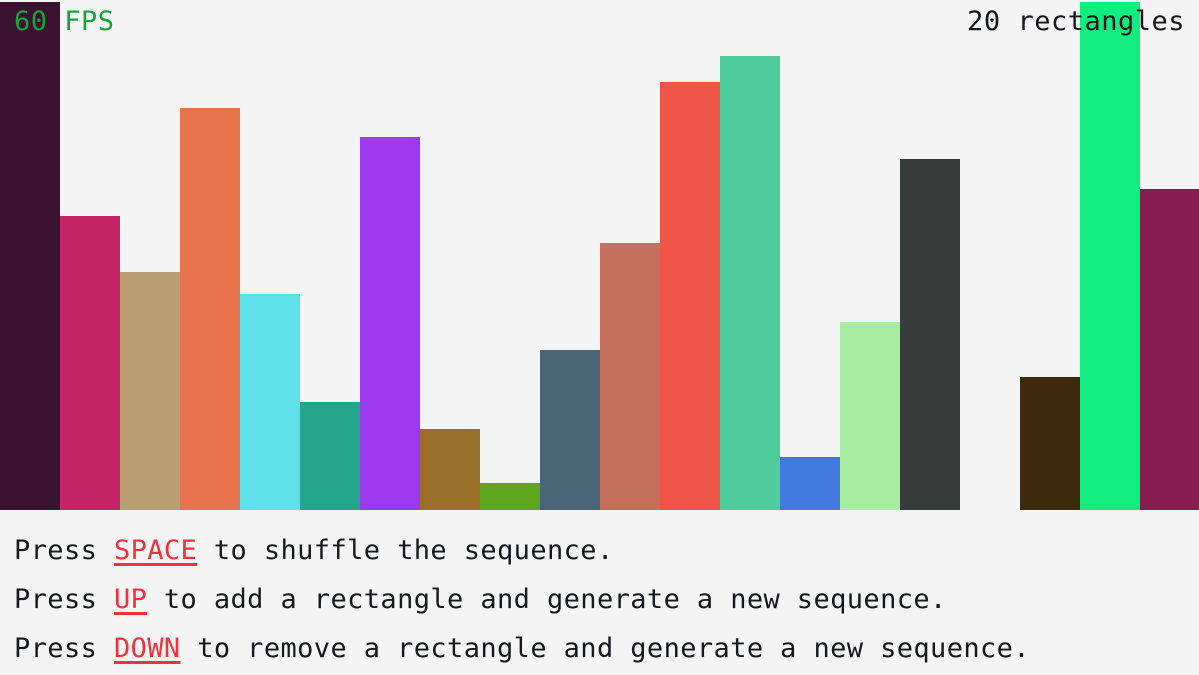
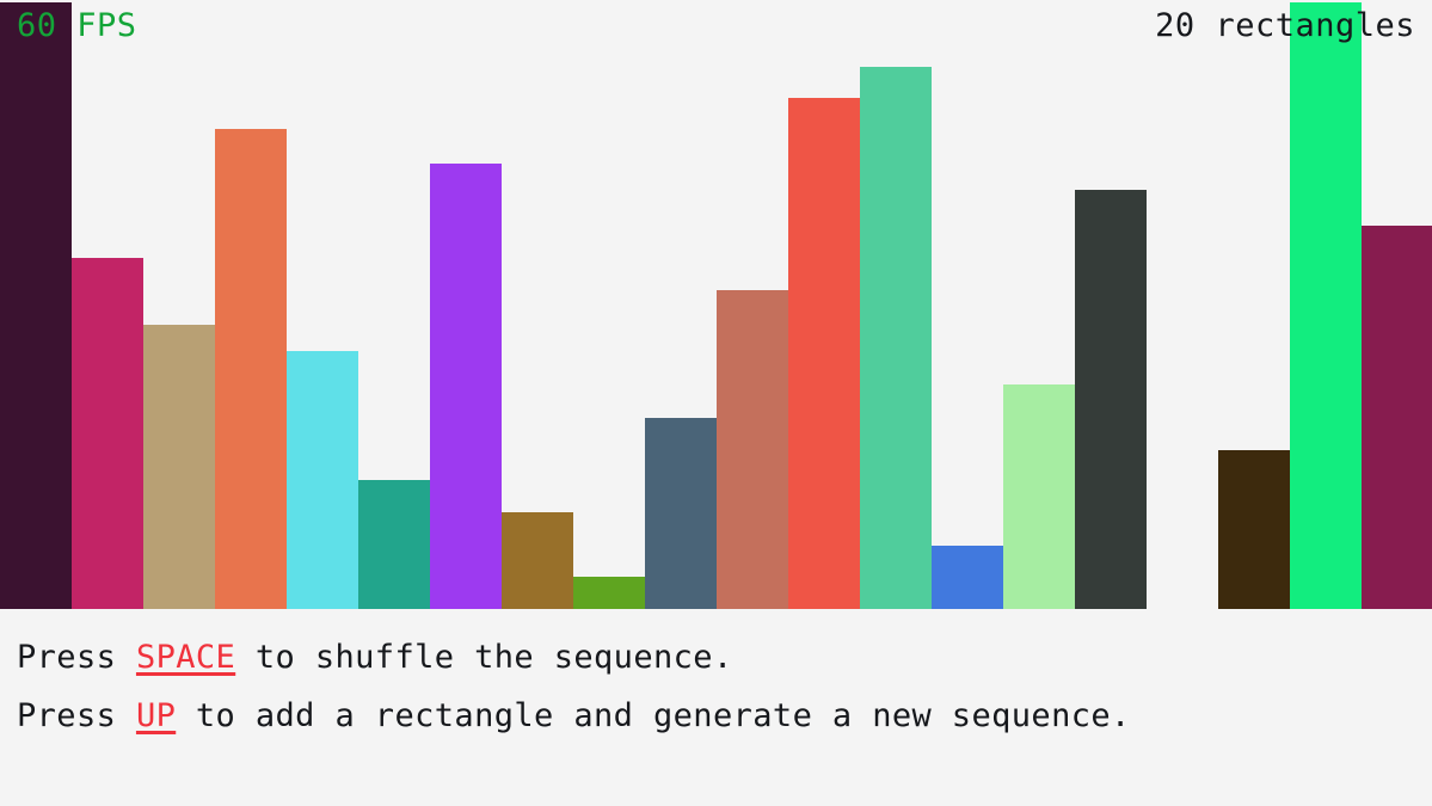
  60 FPS
  20 rectangles
  Press SPACE to shuffle the sequence.
  Press UP to add a rectangle and generate a new sequence.
- Press DOWN to remove a rectangle and generate a new sequence.
